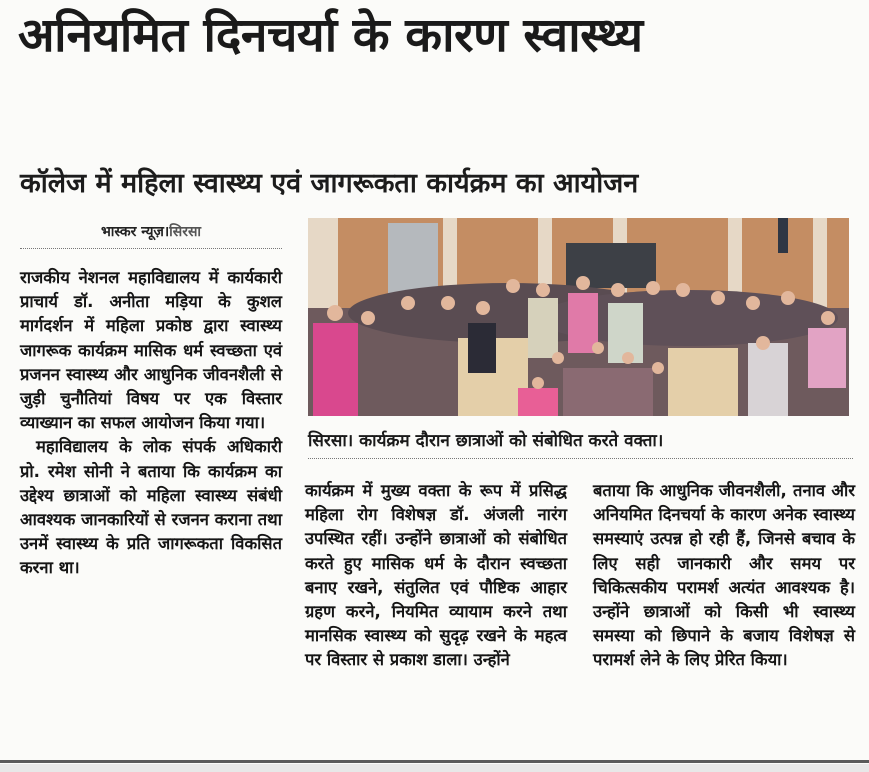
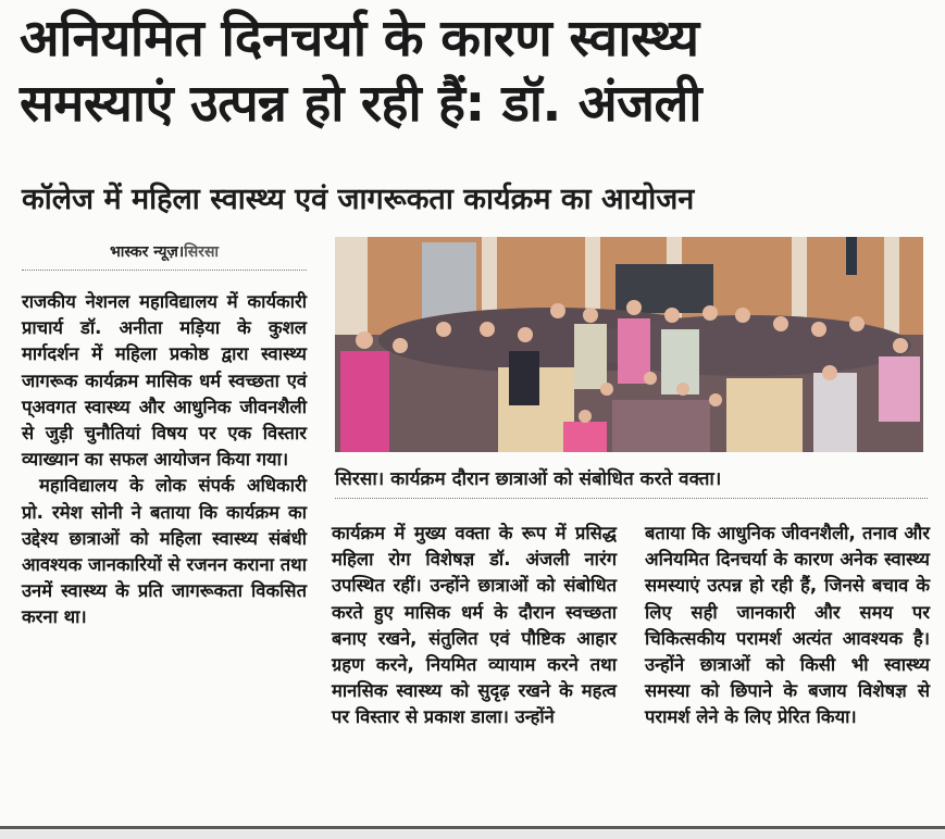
  अनियमित दिनचर्या के कारण स्वास्थ्य
+ समस्याएं उत्पन्न हो रही हैं: डॉ. अंजली
  कॉलेज में महिला स्वास्थ्य एवं जागरूकता कार्यक्रम का आयोजन
  भास्कर न्यूज़।सिरसा
- राजकीय नेशनल महाविद्यालय में कार्यकारी प्राचार्य डॉ. अनीता मड़िया के कुशल मार्गदर्शन में महिला प्रकोष्ठ द्वारा स्वास्थ्य जागरूक कार्यक्रम मासिक धर्म स्वच्छता एवं प्रजनन स्वास्थ्य और आधुनिक जीवनशैली से जुड़ी चुनौतियां विषय पर एक विस्तार व्याख्यान का सफल आयोजन किया गया।
+ राजकीय नेशनल महाविद्यालय में कार्यकारी प्राचार्य डॉ. अनीता मड़िया के कुशल मार्गदर्शन में महिला प्रकोष्ठ द्वारा स्वास्थ्य जागरूक कार्यक्रम मासिक धर्म स्वच्छता एवं प्अवगत स्वास्थ्य और आधुनिक जीवनशैली से जुड़ी चुनौतियां विषय पर एक विस्तार व्याख्यान का सफल आयोजन किया गया।
  महाविद्यालय के लोक संपर्क अधिकारी प्रो. रमेश सोनी ने बताया कि कार्यक्रम का उद्देश्य छात्राओं को महिला स्वास्थ्य संबंधी आवश्यक जानकारियों से रजनन कराना तथा उनमें स्वास्थ्य के प्रति जागरूकता विकसित करना था।
  सिरसा। कार्यक्रम दौरान छात्राओं को संबोधित करते वक्ता।
  कार्यक्रम में मुख्य वक्ता के रूप में प्रसिद्ध महिला रोग विशेषज्ञ डॉ. अंजली नारंग उपस्थित रहीं। उन्होंने छात्राओं को संबोधित करते हुए मासिक धर्म के दौरान स्वच्छता बनाए रखने, संतुलित एवं पौष्टिक आहार ग्रहण करने, नियमित व्यायाम करने तथा मानसिक स्वास्थ्य को सुदृढ़ रखने के महत्व पर विस्तार से प्रकाश डाला। उन्होंने
  बताया कि आधुनिक जीवनशैली, तनाव और अनियमित दिनचर्या के कारण अनेक स्वास्थ्य समस्याएं उत्पन्न हो रही हैं, जिनसे बचाव के लिए सही जानकारी और समय पर चिकित्सकीय परामर्श अत्यंत आवश्यक है। उन्होंने छात्राओं को किसी भी स्वास्थ्य समस्या को छिपाने के बजाय विशेषज्ञ से परामर्श लेने के लिए प्रेरित किया।
